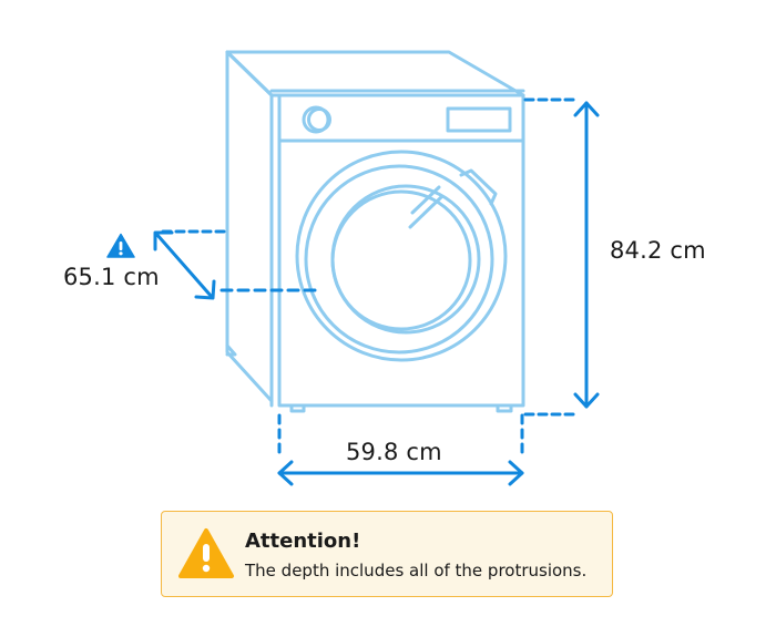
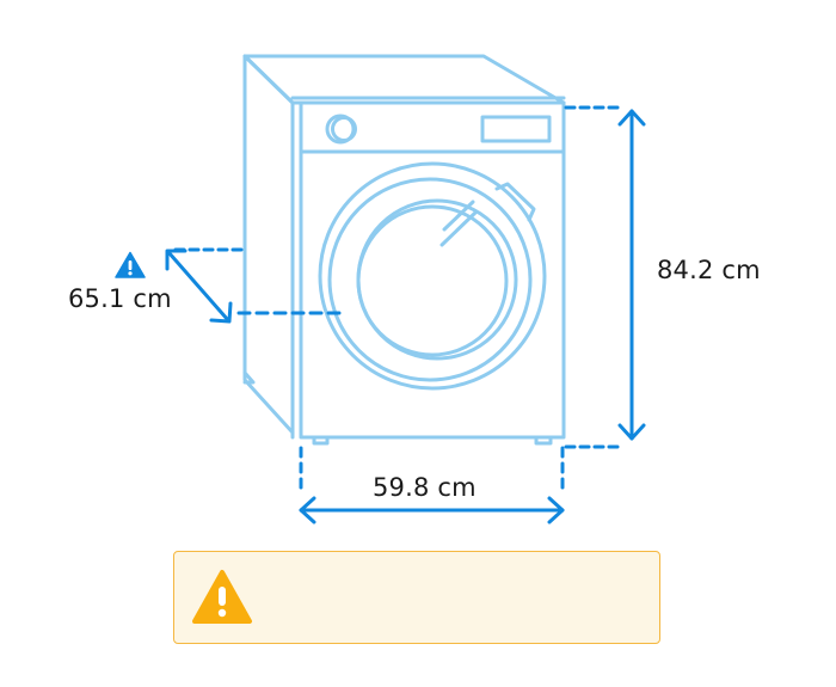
  65.1 cm
  84.2 cm
  59.8 cm
- Attention!
- The depth includes all of the protrusions.
